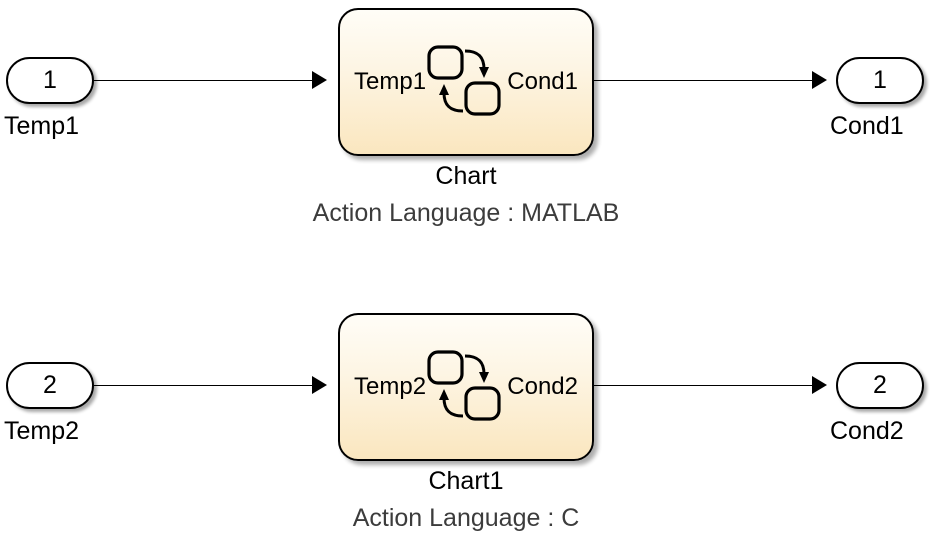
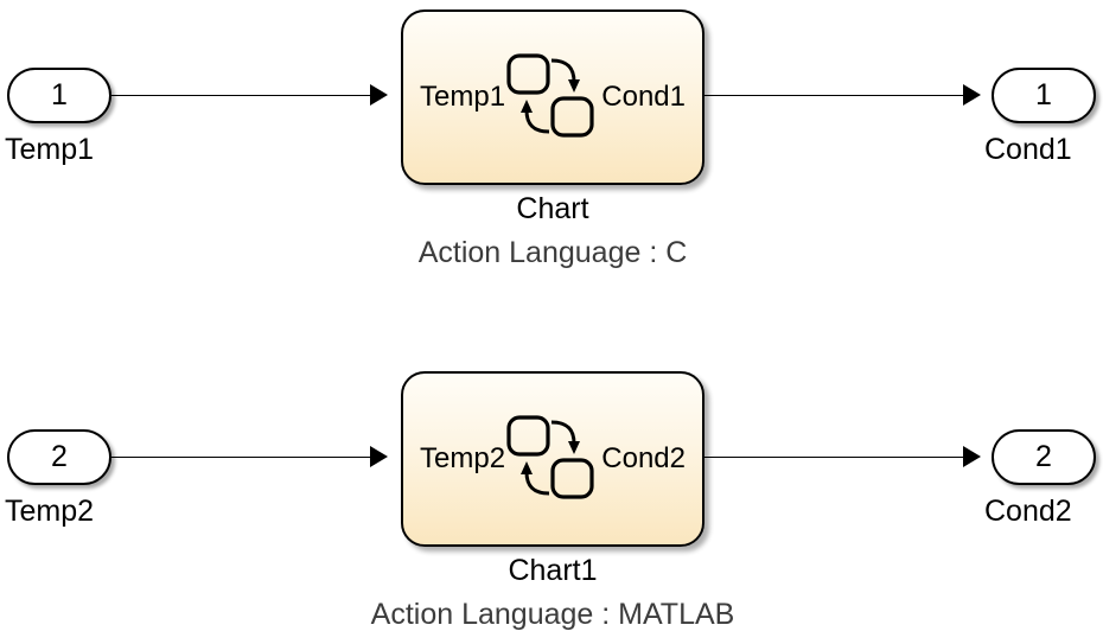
  1
  Temp1
  Temp1
  Cond1
  1
  Cond1
  Chart
- Action Language : MATLAB
+ Action Language : C
  2
  Temp2
  Temp2
  Cond2
  2
  Cond2
  Chart1
- Action Language : C
+ Action Language : MATLAB
